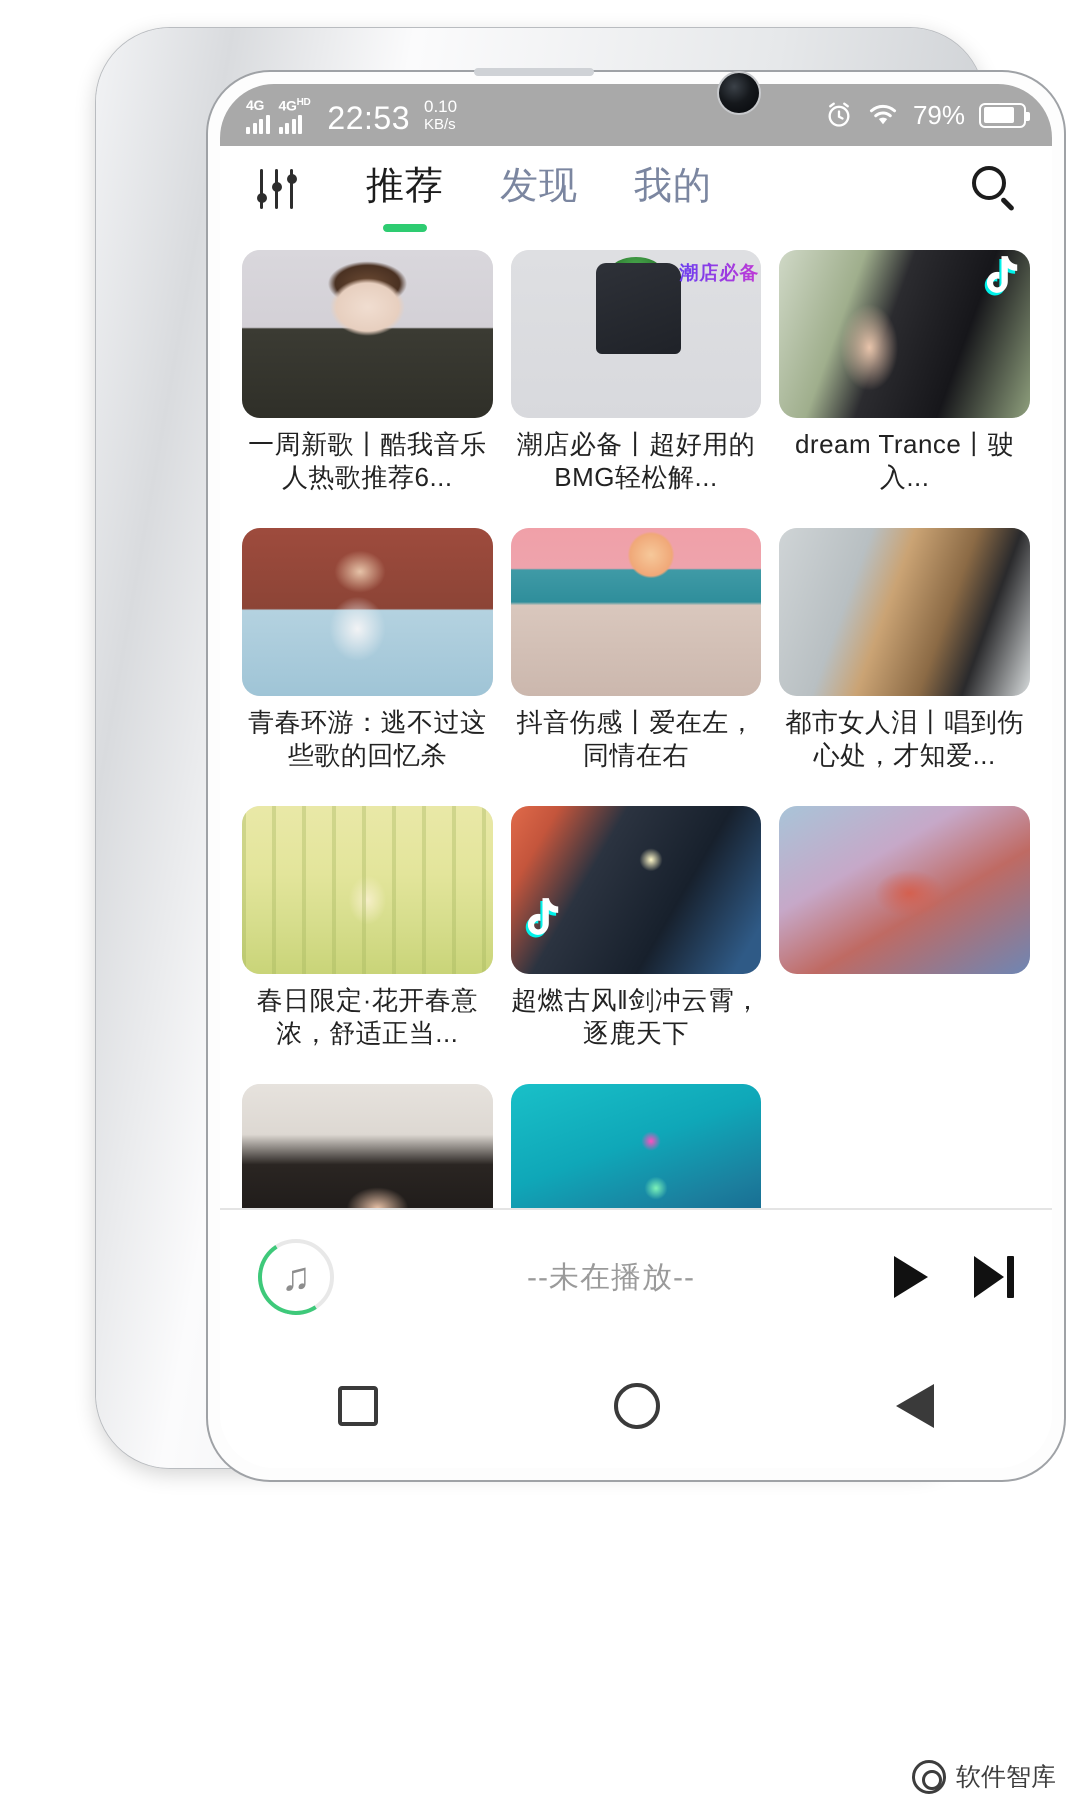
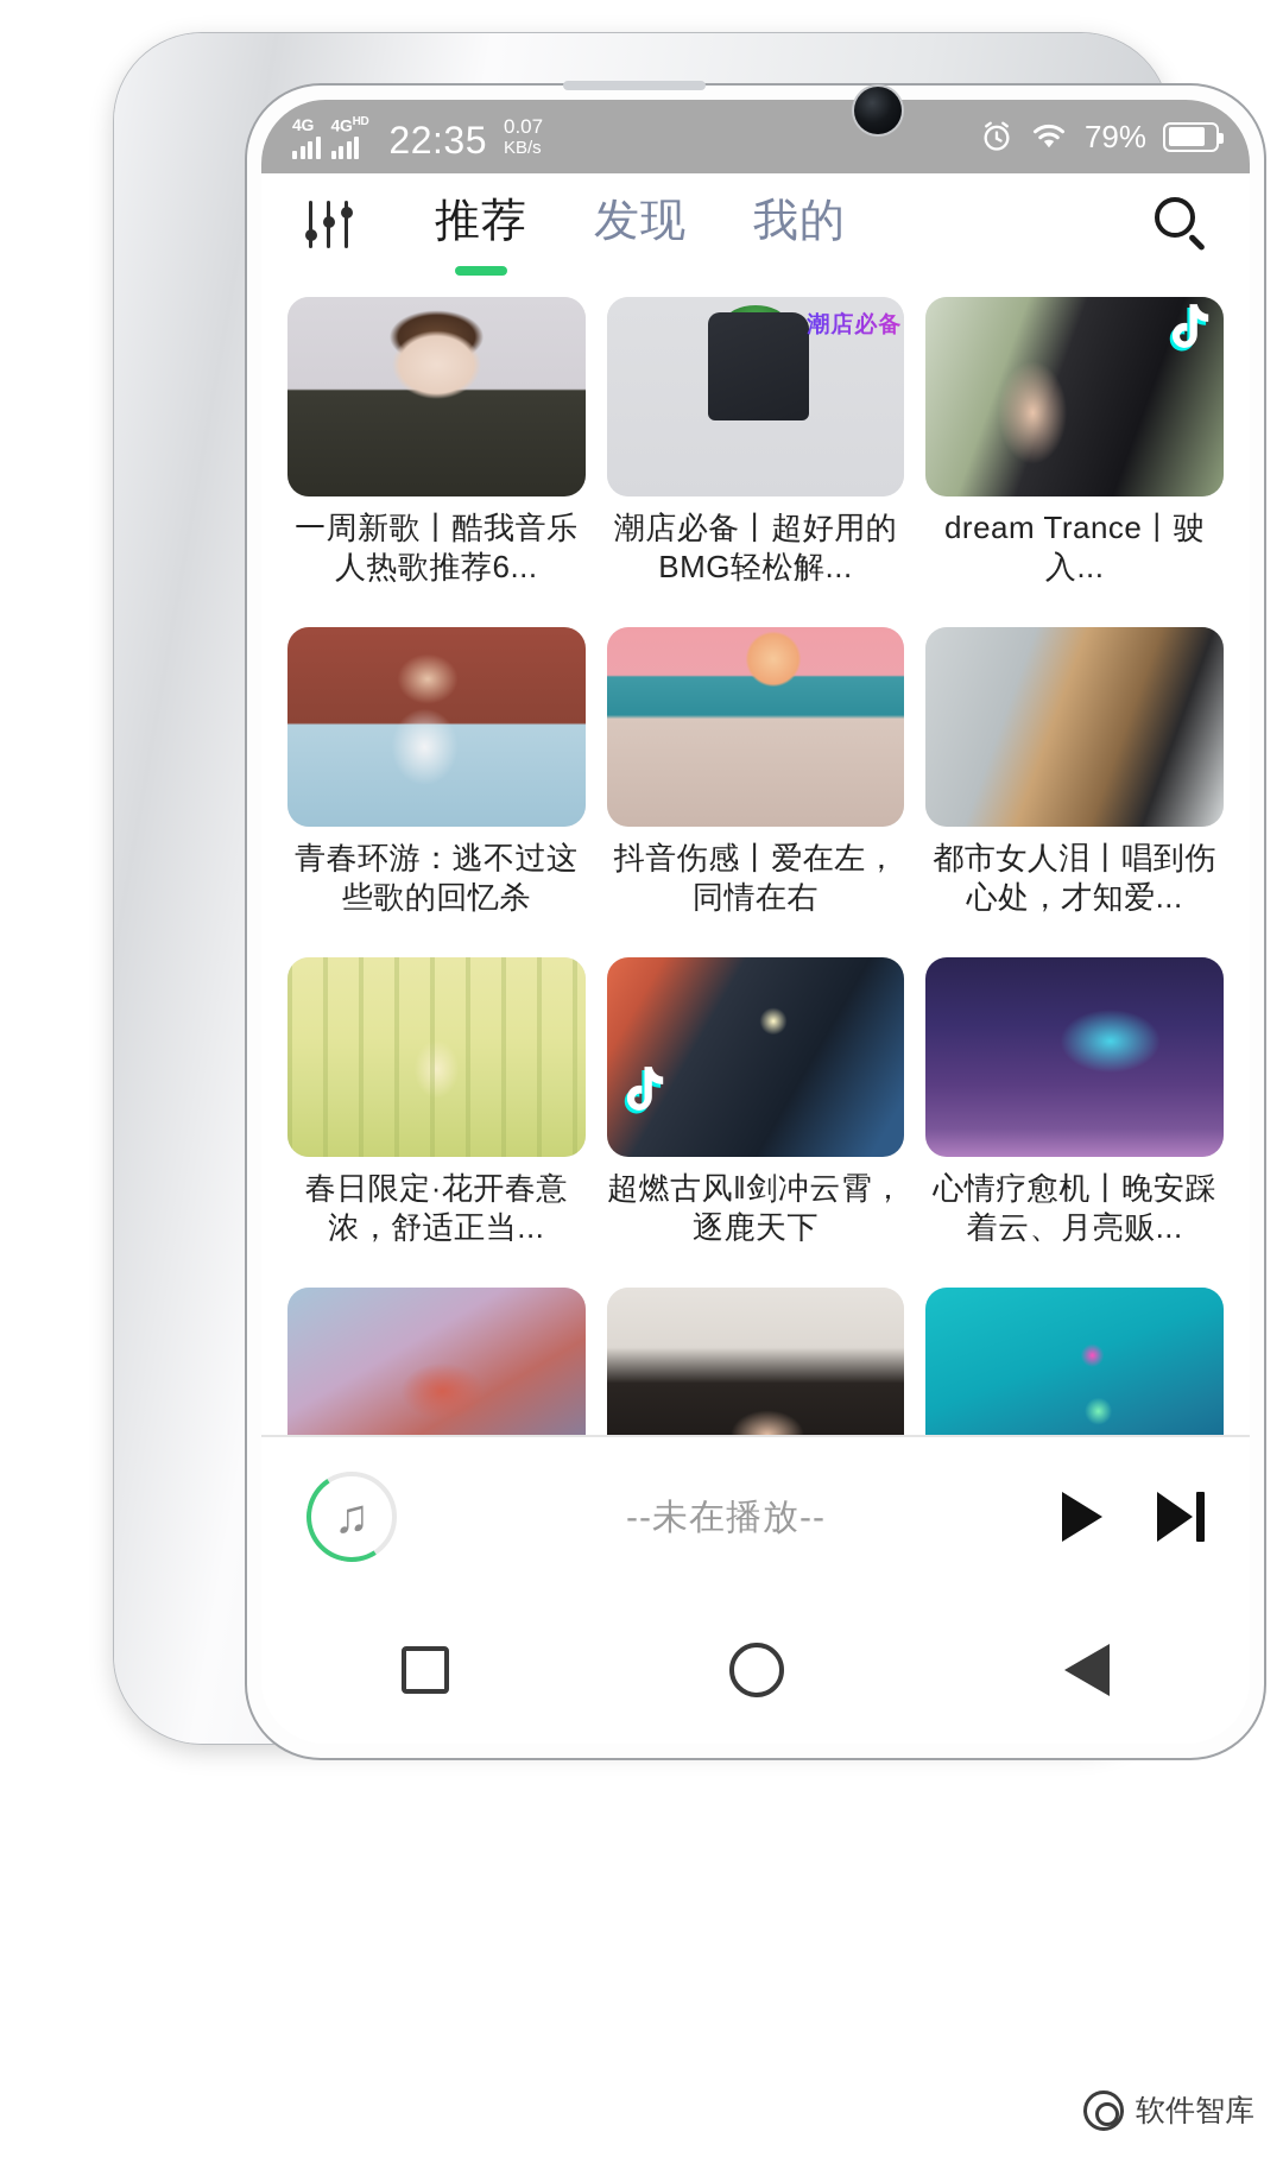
  4G
  4GHD
- 22:53
+ 22:35
- 0.10
+ 0.07
  KB/s
  79%
  推荐
  发现
  我的
  一周新歌丨酷我音乐人热歌推荐6...
  潮店必备
  潮店必备丨超好用的BMG轻松解...
  dream Trance丨驶入...
  青春环游：逃不过这些歌的回忆杀
  抖音伤感丨爱在左，同情在右
  都市女人泪丨唱到伤心处，才知爱...
  春日限定·花开春意浓，舒适正当...
  超燃古风‖剑冲云霄，逐鹿天下
+ 心情疗愈机丨晚安踩着云、月亮贩...
  ♫
  --未在播放--
  软件智库
